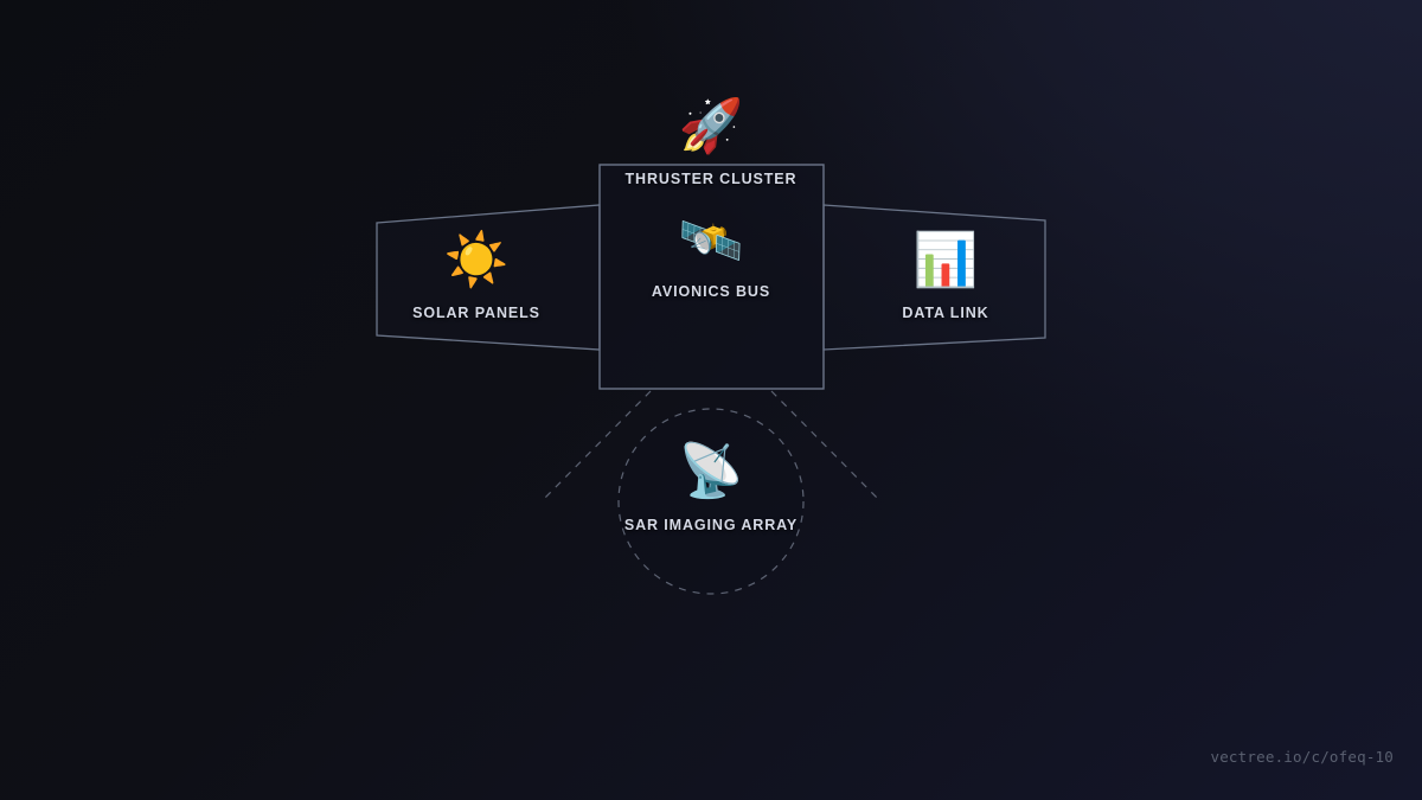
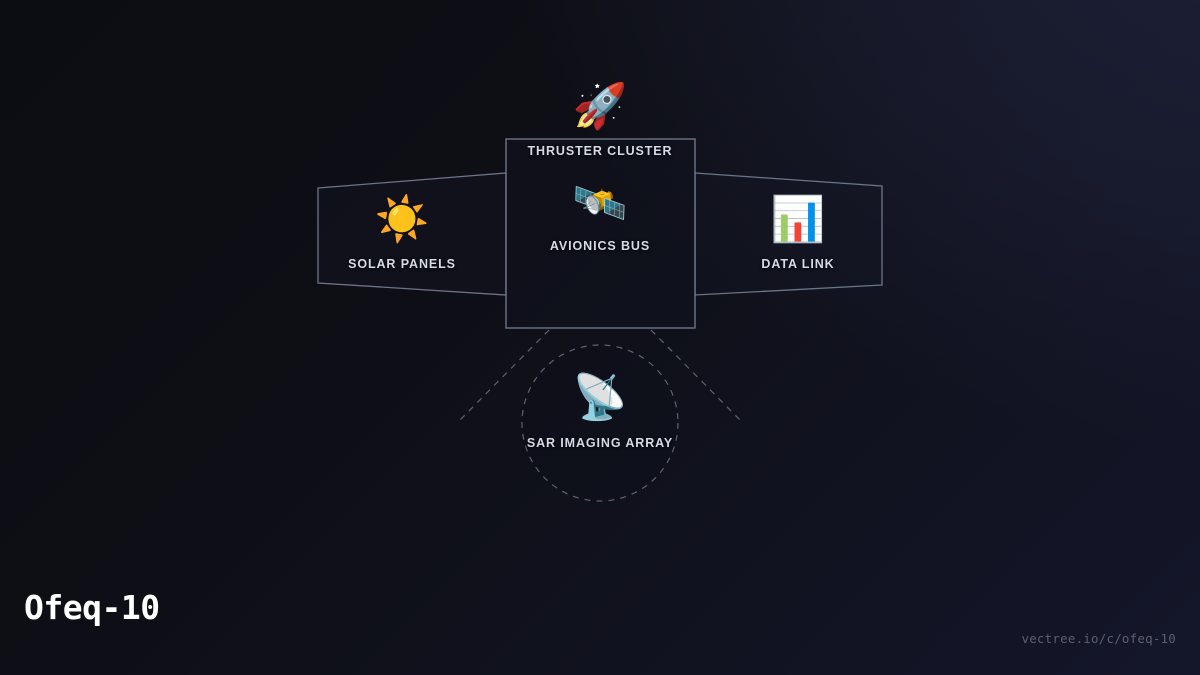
  🚀
  THRUSTER CLUSTER
  🛰️
  AVIONICS BUS
  ☀️
  SOLAR PANELS
  📊
  DATA LINK
  📡
  SAR IMAGING ARRAY
+ Ofeq-10
  vectree.io/c/ofeq-10
